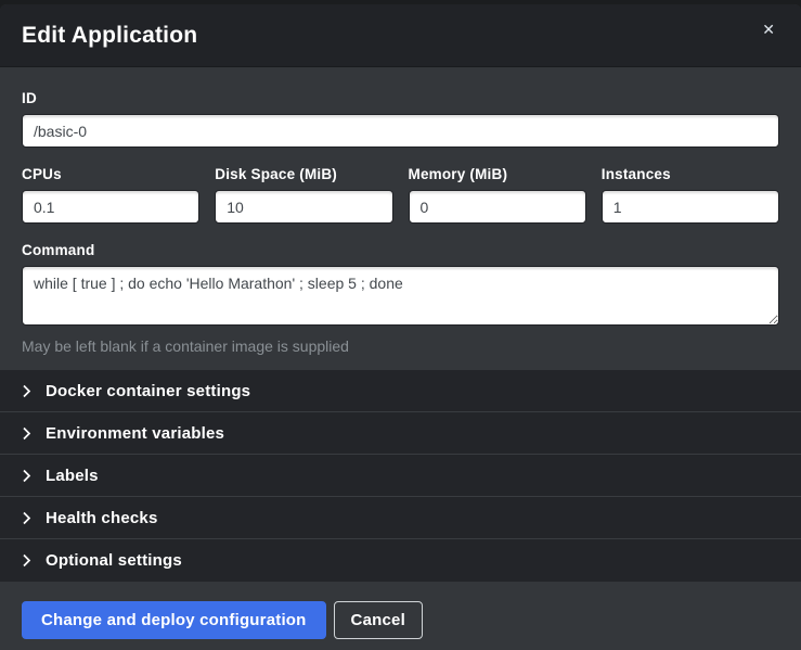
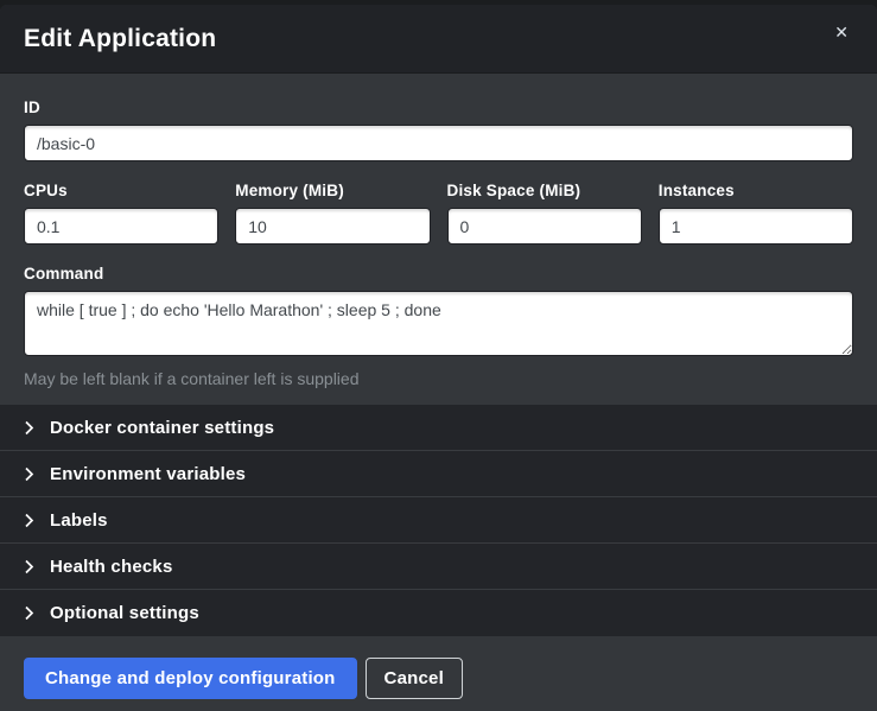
  Edit Application
  ✕
  ID
  /basic-0
  CPUs
  0.1
- Disk Space (MiB)
+ Memory (MiB)
  10
- Memory (MiB)
+ Disk Space (MiB)
  0
  Instances
  1
  Command
  while [ true ] ; do echo 'Hello Marathon' ; sleep 5 ; done
- May be left blank if a container image is supplied
+ May be left blank if a container left is supplied
  Docker container settings
  Environment variables
  Labels
  Health checks
  Optional settings
  Change and deploy configuration
  Cancel
